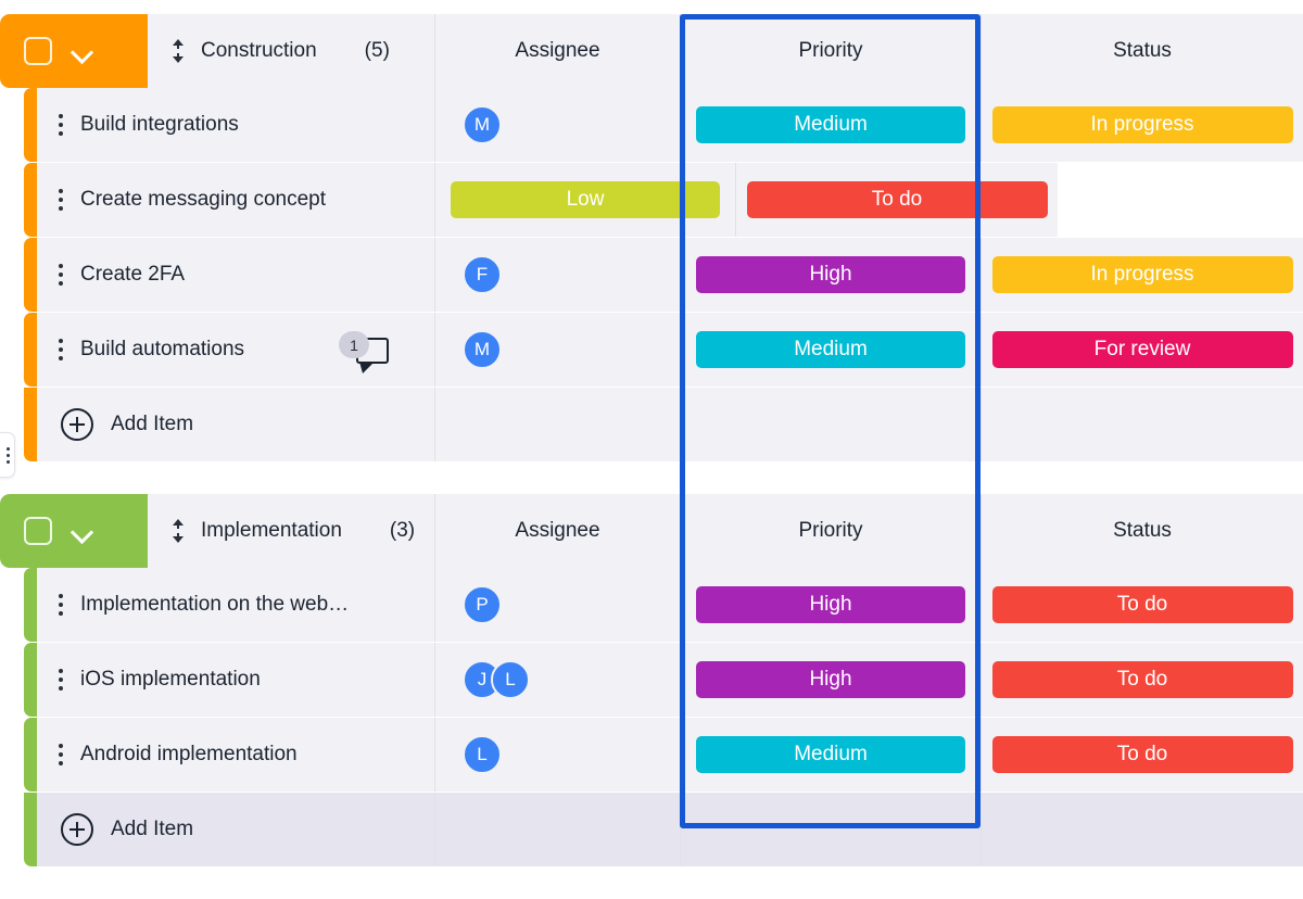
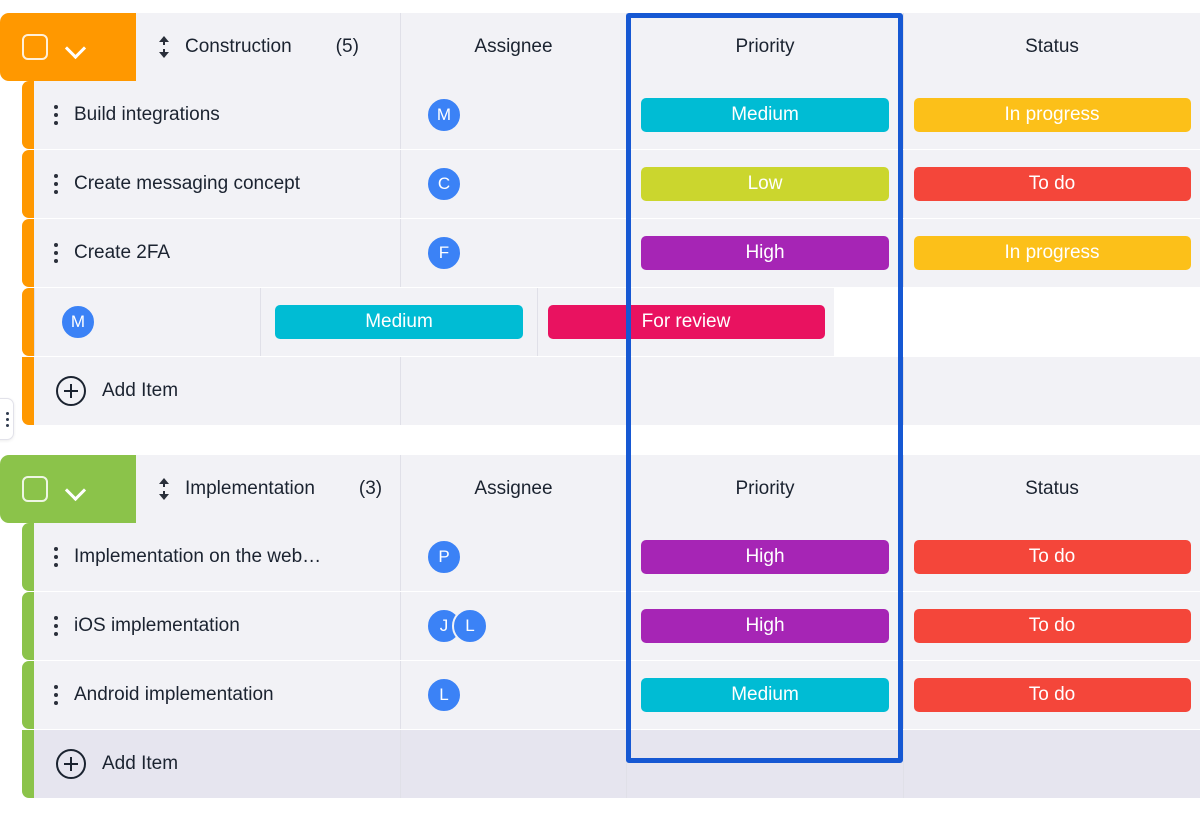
  Construction
  (5)
  Assignee
  Priority
  Status
  Build integrations
  M
  Medium
  In progress
  Create messaging concept
+ C
  Low
  To do
  Create 2FA
  F
  High
  In progress
- Build automations
- 1
  M
  Medium
  For review
  Add Item
  Implementation
  (3)
  Assignee
  Priority
  Status
  Implementation on the web v
  P
  High
  To do
  iOS implementation
  J
  L
  High
  To do
  Android implementation
  L
  Medium
  To do
  Add Item
